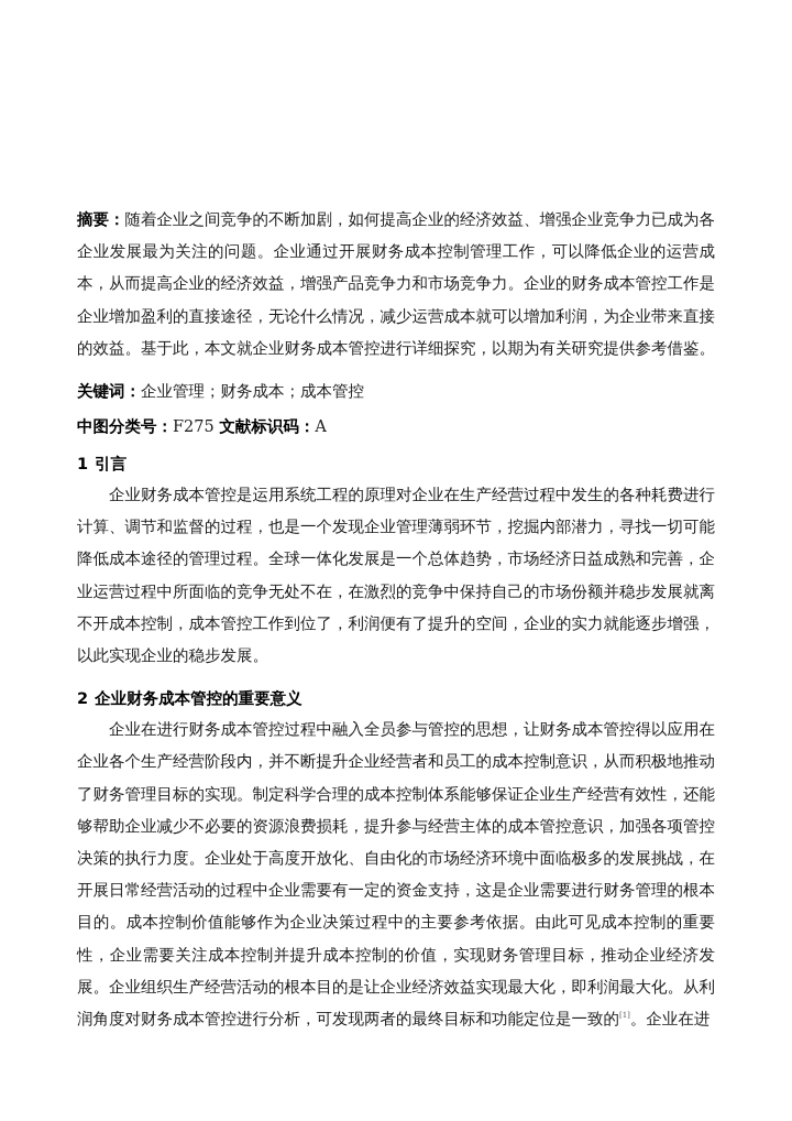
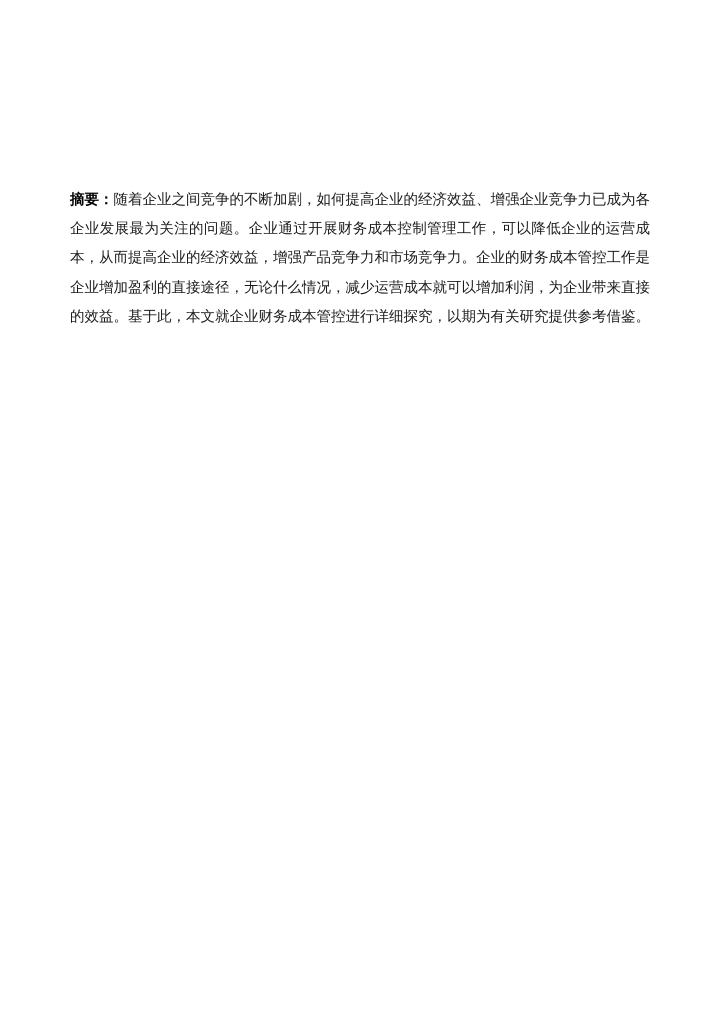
  摘要：随着企业之间竞争的不断加剧，如何提高企业的经济效益、增强企业竞争力已成为各企业发展最为关注的问题。企业通过开展财务成本控制管理工作，可以降低企业的运营成本，从而提高企业的经济效益，增强产品竞争力和市场竞争力。企业的财务成本管控工作是企业增加盈利的直接途径，无论什么情况，减少运营成本就可以增加利润，为企业带来直接的效益。基于此，本文就企业财务成本管控进行详细探究，以期为有关研究提供参考借鉴。
- 关键词：企业管理；财务成本；成本管控
- 中图分类号：F275 文献标识码：A
- 1 引言
- 企业财务成本管控是运用系统工程的原理对企业在生产经营过程中发生的各种耗费进行计算、调节和监督的过程，也是一个发现企业管理薄弱环节，挖掘内部潜力，寻找一切可能降低成本途径的管理过程。全球一体化发展是一个总体趋势，市场经济日益成熟和完善，企业运营过程中所面临的竞争无处不在，在激烈的竞争中保持自己的市场份额并稳步发展就离不开成本控制，成本管控工作到位了，利润便有了提升的空间，企业的实力就能逐步增强，以此实现企业的稳步发展。
- 2 企业财务成本管控的重要意义
- 企业在进行财务成本管控过程中融入全员参与管控的思想，让财务成本管控得以应用在企业各个生产经营阶段内，并不断提升企业经营者和员工的成本控制意识，从而积极地推动了财务管理目标的实现。制定科学合理的成本控制体系能够保证企业生产经营有效性，还能够帮助企业减少不必要的资源浪费损耗，提升参与经营主体的成本管控意识，加强各项管控决策的执行力度。企业处于高度开放化、自由化的市场经济环境中面临极多的发展挑战，在开展日常经营活动的过程中企业需要有一定的资金支持，这是企业需要进行财务管理的根本目的。成本控制价值能够作为企业决策过程中的主要参考依据。由此可见成本控制的重要性，企业需要关注成本控制并提升成本控制的价值，实现财务管理目标，推动企业经济发展。企业组织生产经营活动的根本目的是让企业经济效益实现最大化，即利润最大化。从利润角度对财务成本管控进行分析，可发现两者的最终目标和功能定位是一致的[1]。企业在进
